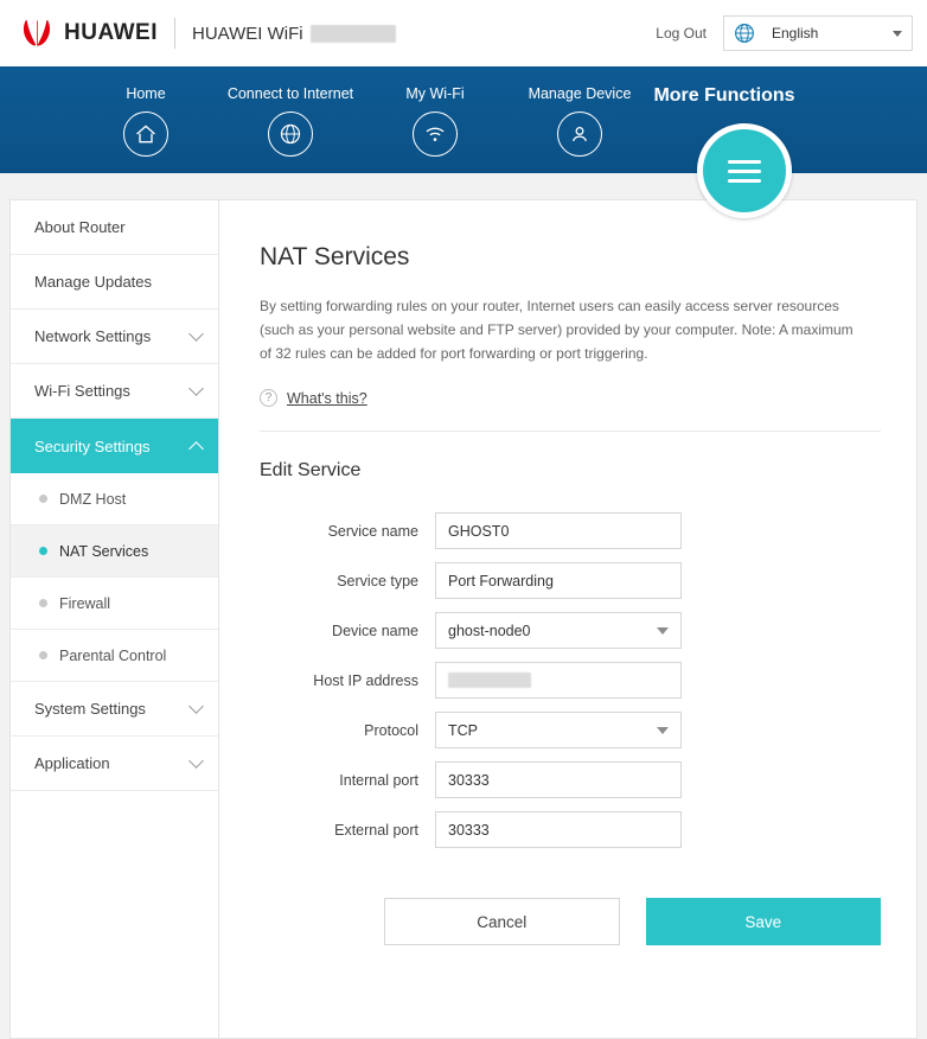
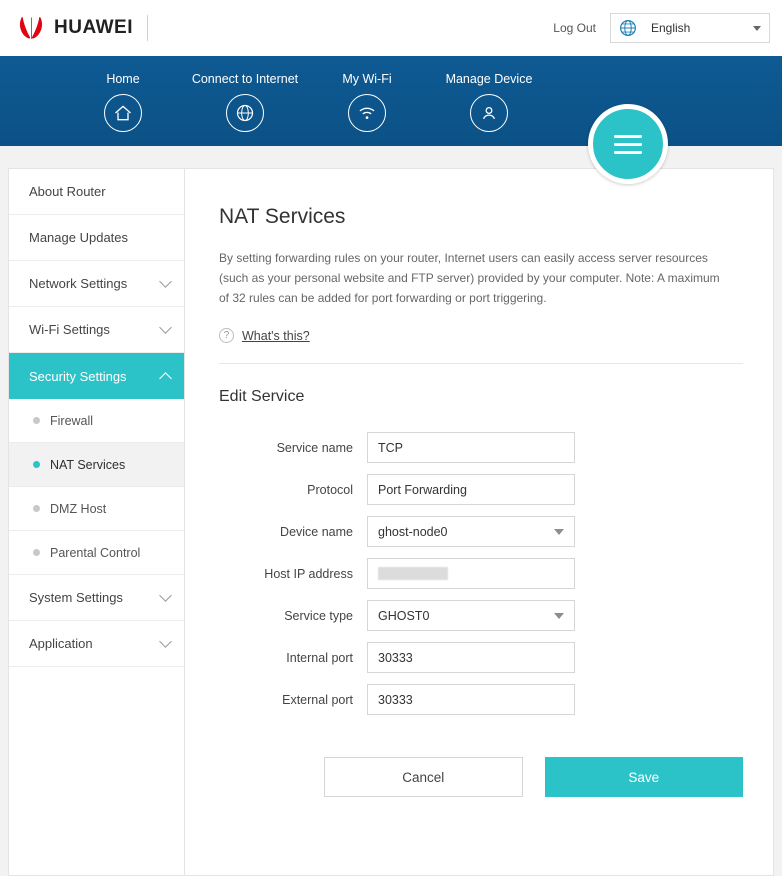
  HUAWEI
- HUAWEI WiFi
  Log Out
  English
  Home
  Connect to Internet
  My Wi-Fi
  Manage Device
- More Functions
  About Router
  Manage Updates
  Network Settings
  Wi-Fi Settings
  Security Settings
- DMZ Host
+ Firewall
  NAT Services
- Firewall
+ DMZ Host
  Parental Control
  System Settings
  Application
  NAT Services
  By setting forwarding rules on your router, Internet users can easily access server resources (such as your personal website and FTP server) provided by your computer. Note: A maximum of 32 rules can be added for port forwarding or port triggering.
  ?
  What's this?
  Edit Service
  Service name
- GHOST0
+ TCP
- Service type
+ Protocol
  Port Forwarding
  Device name
  ghost-node0
  Host IP address
- Protocol
+ Service type
- TCP
+ GHOST0
  Internal port
  30333
  External port
  30333
  Cancel
  Save
